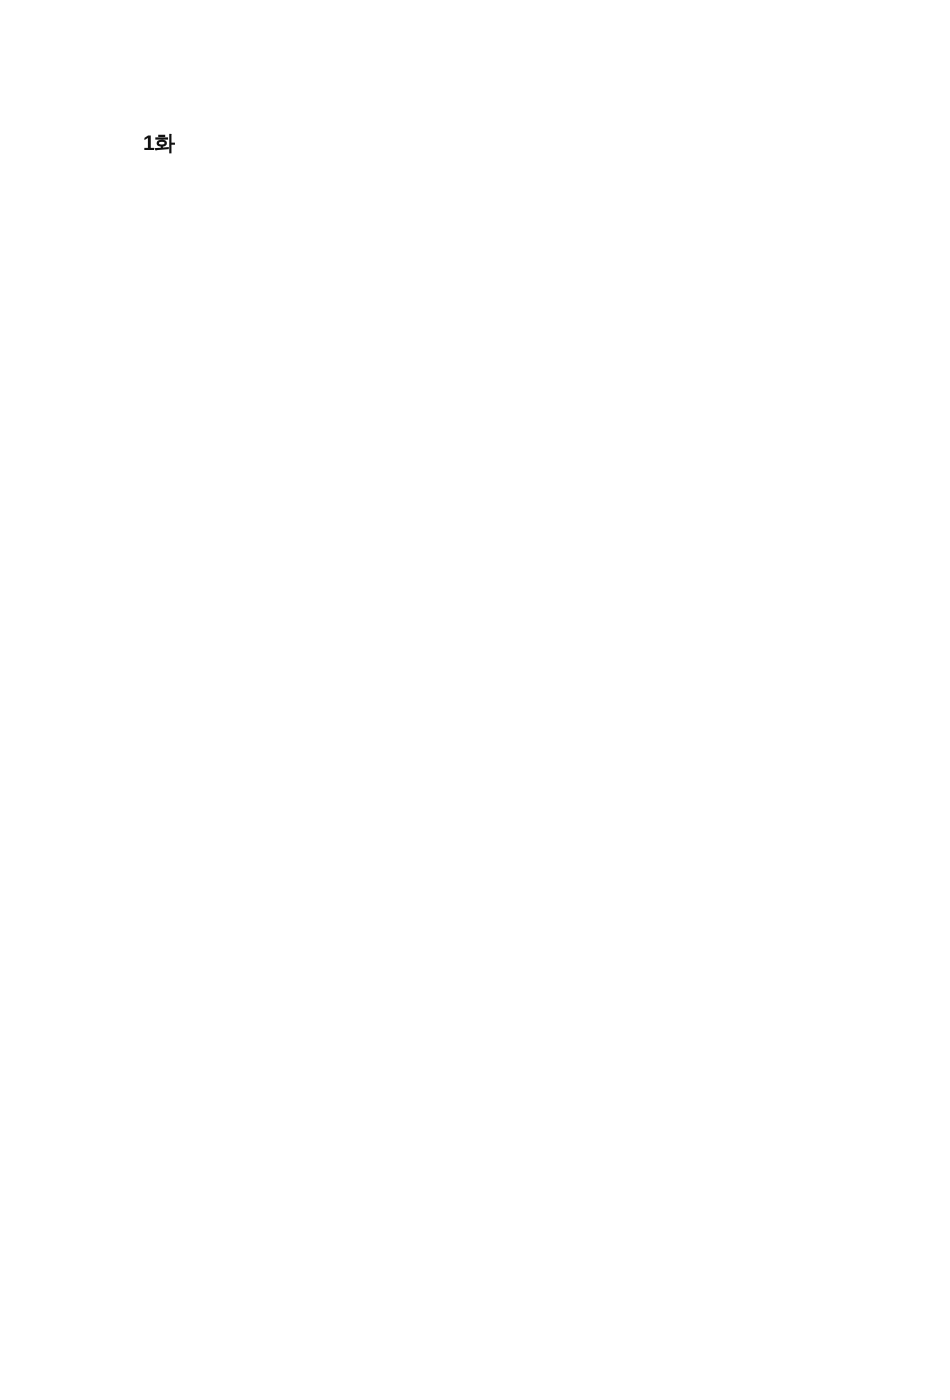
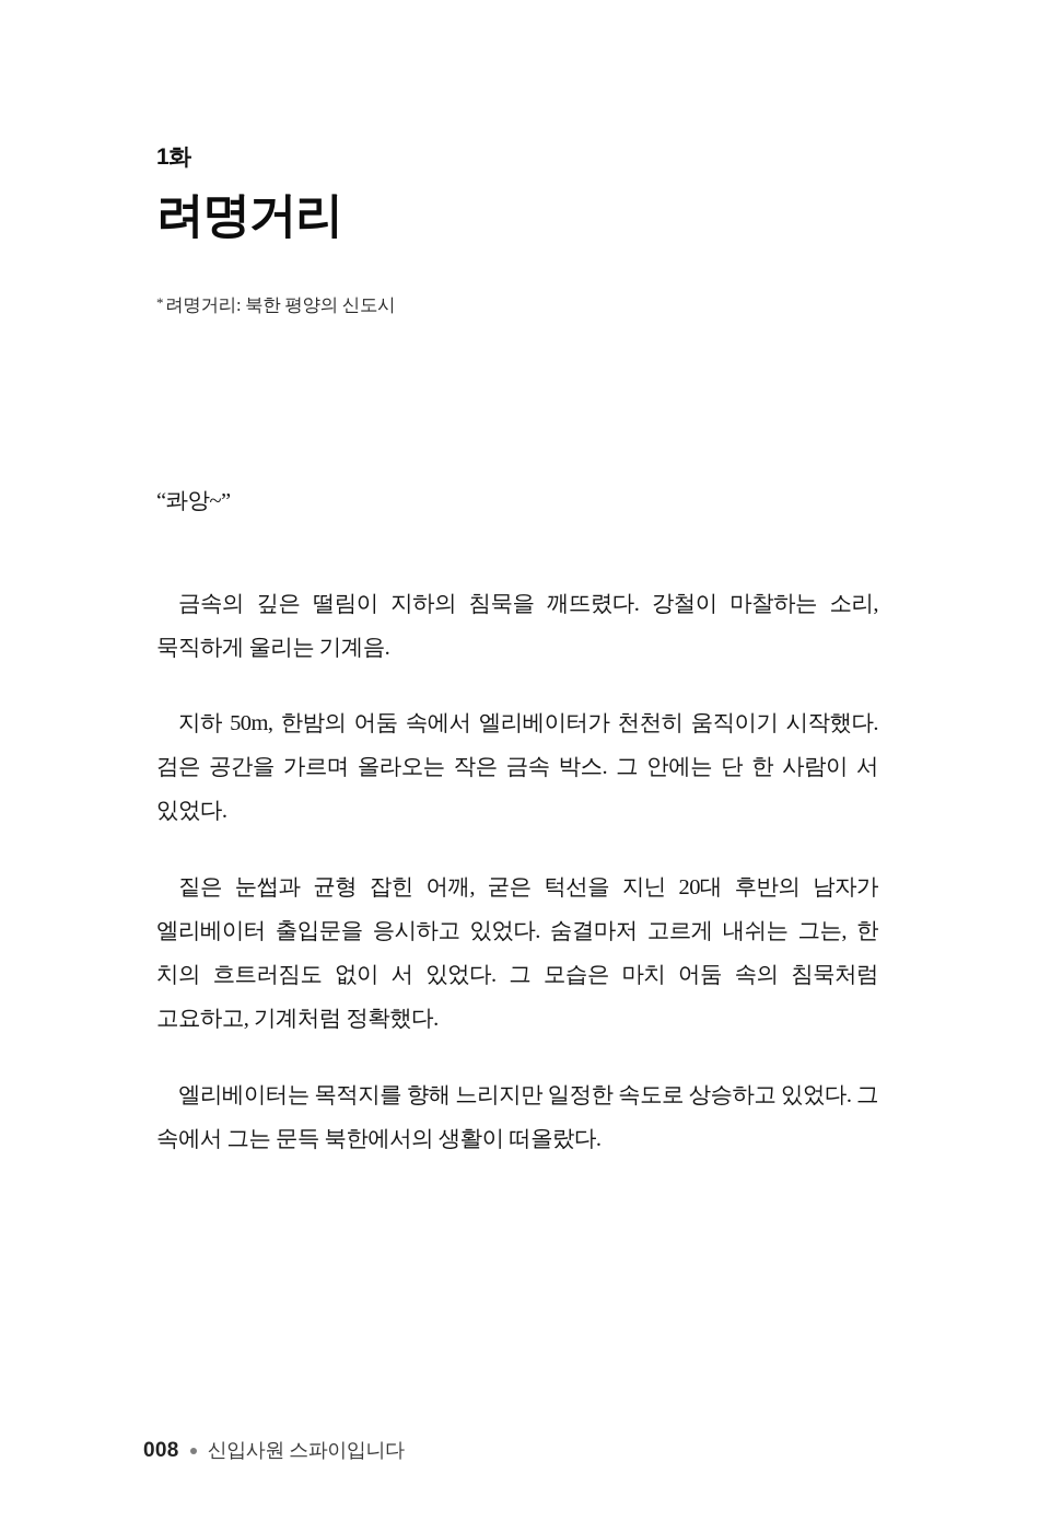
  1화
+ 려명거리
+ * 려명거리: 북한 평양의 신도시
+ “콰앙~”
+ 금속의 깊은 떨림이 지하의 침묵을 깨뜨렸다. 강철이 마찰하는 소리, 묵직하게 울리는 기계음.
+ 지하 50m, 한밤의 어둠 속에서 엘리베이터가 천천히 움직이기 시작했다. 검은 공간을 가르며 올라오는 작은 금속 박스. 그 안에는 단 한 사람이 서 있었다.
+ 짙은 눈썹과 균형 잡힌 어깨, 굳은 턱선을 지닌 20대 후반의 남자가 엘리베이터 출입문을 응시하고 있었다. 숨결마저 고르게 내쉬는 그는, 한 치의 흐트러짐도 없이 서 있었다. 그 모습은 마치 어둠 속의 침묵처럼 고요하고, 기계처럼 정확했다.
+ 엘리베이터는 목적지를 향해 느리지만 일정한 속도로 상승하고 있었다. 그 속에서 그는 문득 북한에서의 생활이 떠올랐다.
+ 008
+ 신입사원 스파이입니다
